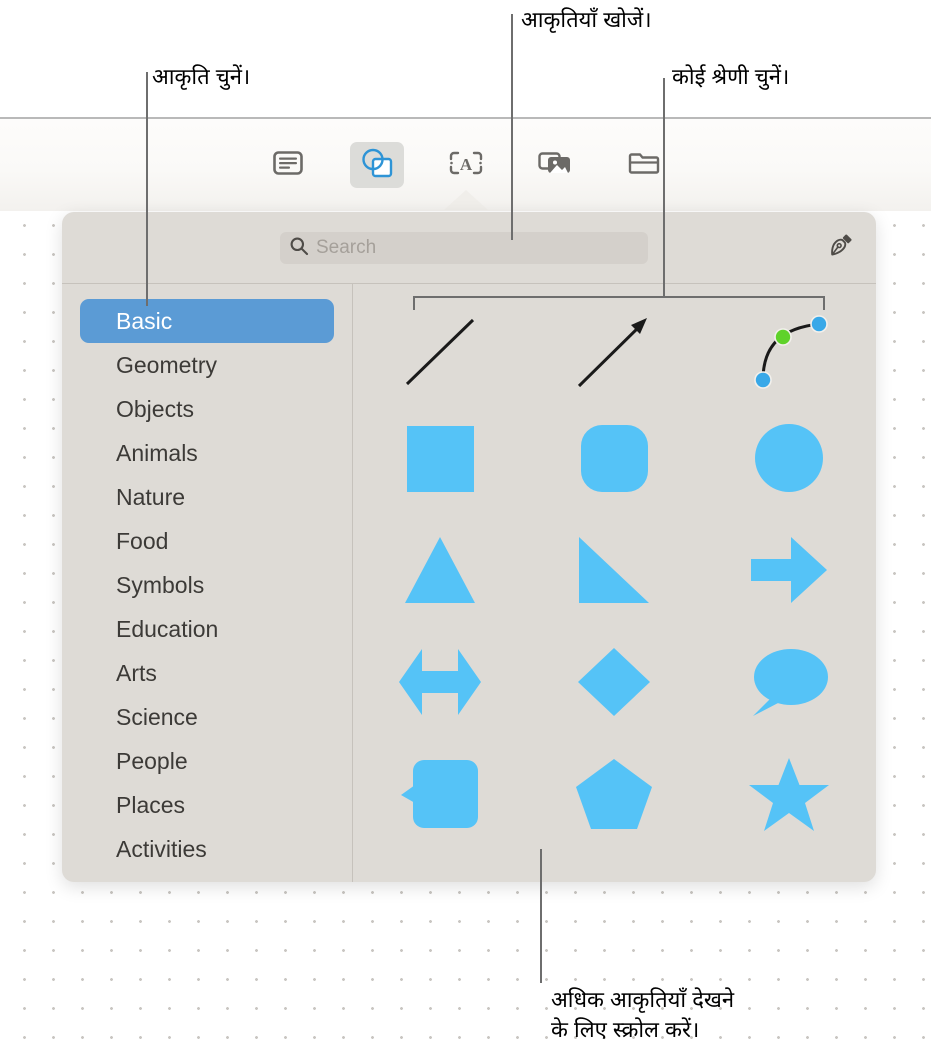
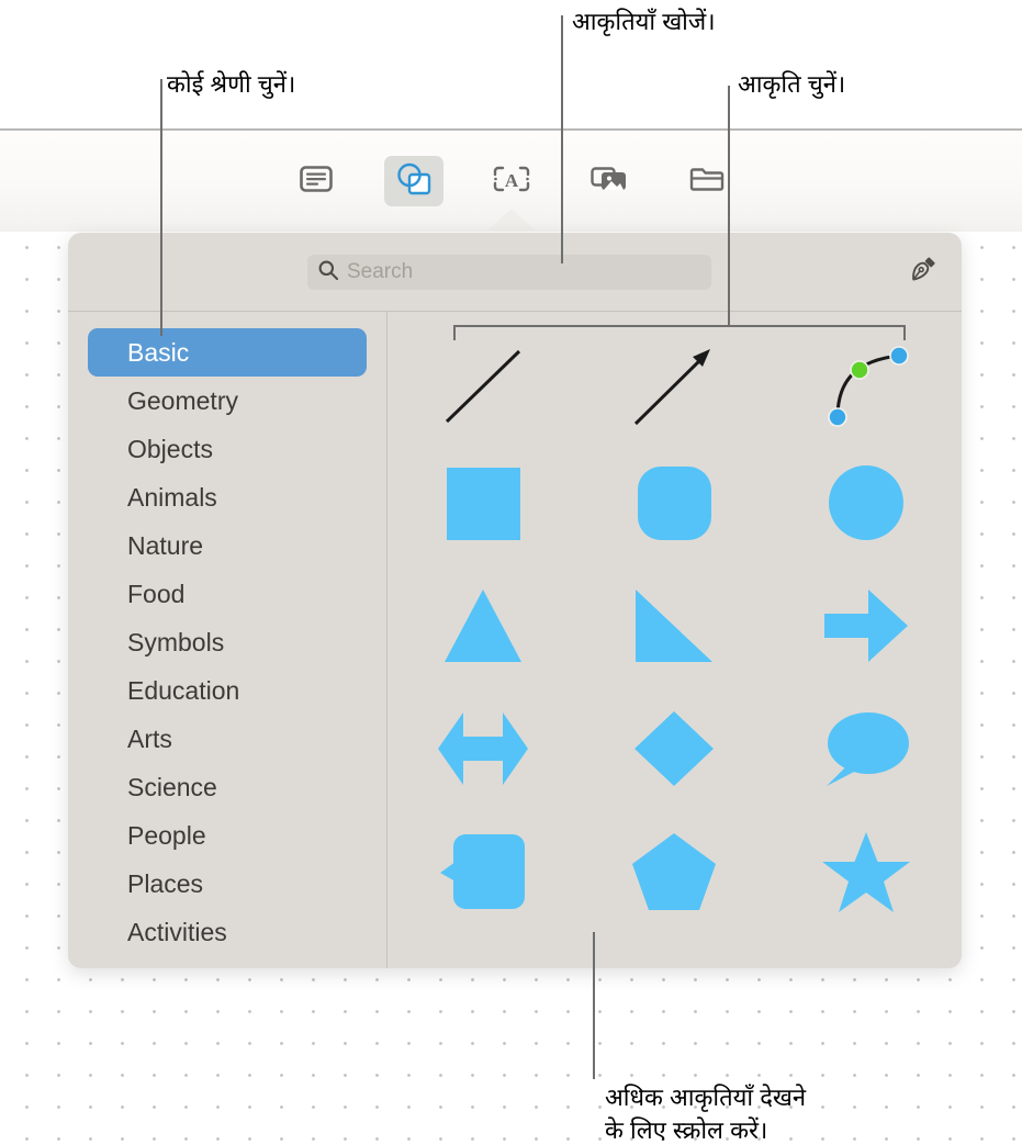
  A
  Search
  Basic
  Geometry
  Objects
  Animals
  Nature
  Food
  Symbols
  Education
  Arts
  Science
  People
  Places
  Activities
- आकृति चुनें।
+ कोई श्रेणी चुनें।
  आकृतियाँ खोजें।
- कोई श्रेणी चुनें।
+ आकृति चुनें।
  अधिक आकृतियाँ देखने
  के लिए स्क्रोल करें।
